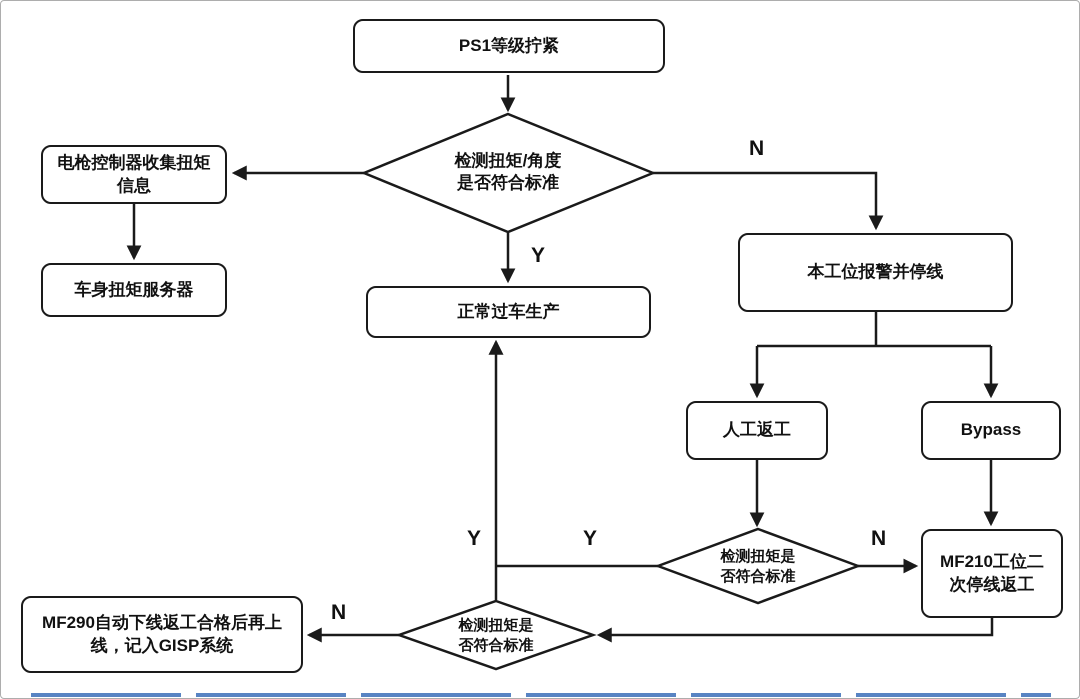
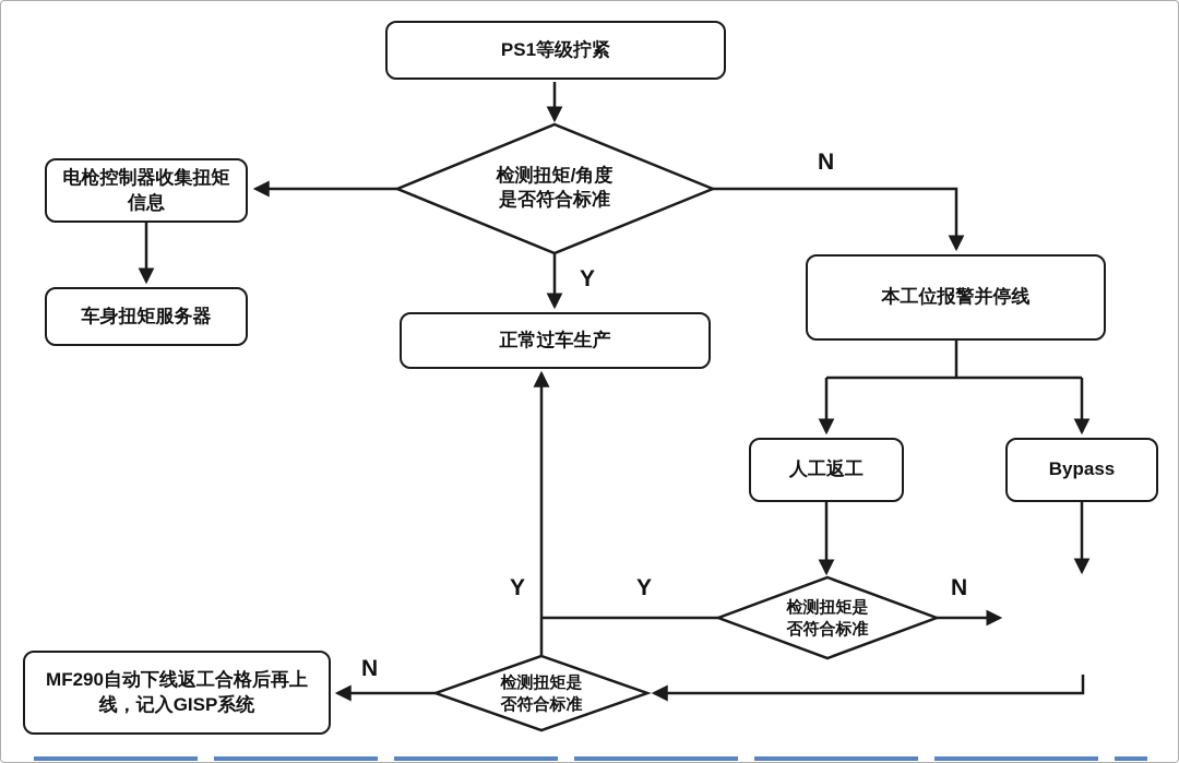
  PS1等级拧紧
  电枪控制器收集扭矩信息
  车身扭矩服务器
  正常过车生产
  本工位报警并停线
  人工返工
  Bypass
- MF210工位二次停线返工
  MF290自动下线返工合格后再上线，记入GISP系统
  检测扭矩/角度
  是否符合标准
  检测扭矩是
  否符合标准
  检测扭矩是
  否符合标准
  N
  Y
  Y
  Y
  N
  N
